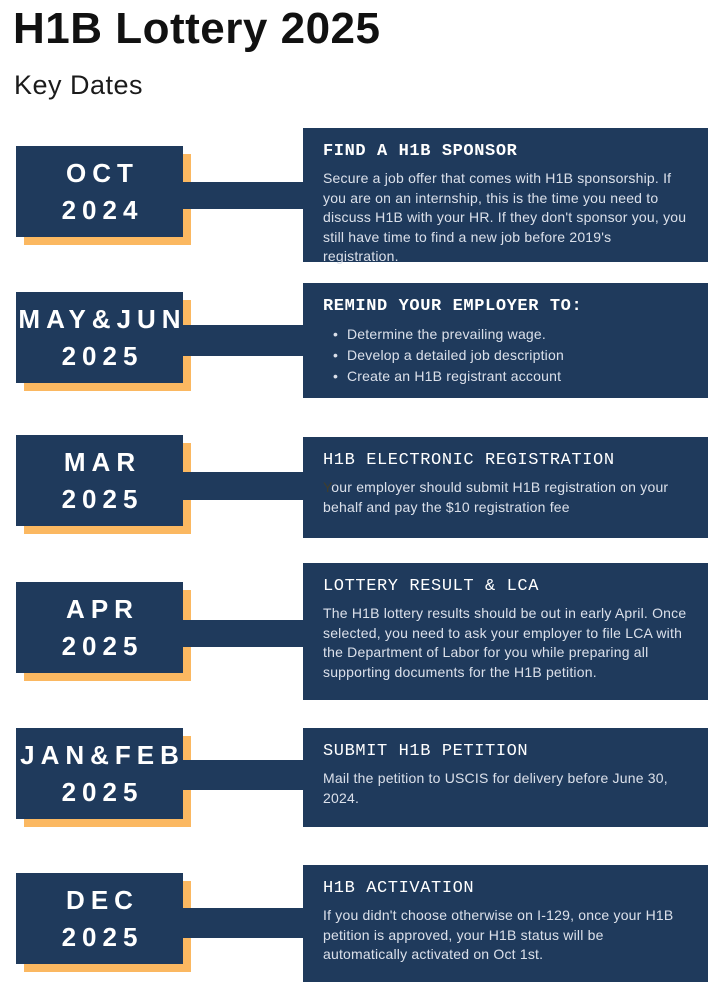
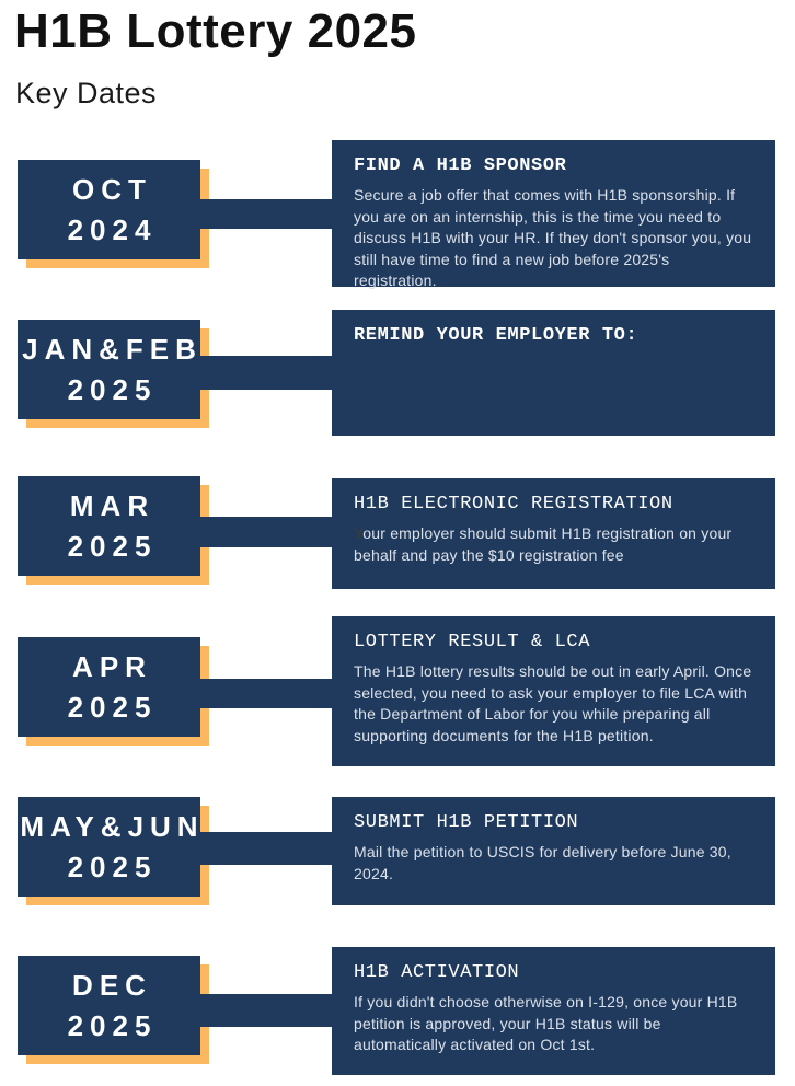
  H1B Lottery 2025
  Key Dates
  OCT
  2024
  FIND A H1B SPONSOR
- Secure a job offer that comes with H1B sponsorship. If you are on an internship, this is the time you need to discuss H1B with your HR. If they don't sponsor you, you still have time to find a new job before 2019's registration.
+ Secure a job offer that comes with H1B sponsorship. If you are on an internship, this is the time you need to discuss H1B with your HR. If they don't sponsor you, you still have time to find a new job before 2025's registration.
- MAY&JUN
+ JAN&FEB
  2025
  REMIND YOUR EMPLOYER TO:
- Determine the prevailing wage.
- Develop a detailed job description
- Create an H1B registrant account
  MAR
  2025
  H1B ELECTRONIC REGISTRATION
  Your employer should submit H1B registration on your behalf and pay the $10 registration fee
  APR
  2025
  LOTTERY RESULT & LCA
  The H1B lottery results should be out in early April. Once selected, you need to ask your employer to file LCA with the Department of Labor for you while preparing all supporting documents for the H1B petition.
- JAN&FEB
+ MAY&JUN
  2025
  SUBMIT H1B PETITION
  Mail the petition to USCIS for delivery before June 30, 2024.
  DEC
  2025
  H1B ACTIVATION
  If you didn't choose otherwise on I-129, once your H1B petition is approved, your H1B status will be automatically activated on Oct 1st.
